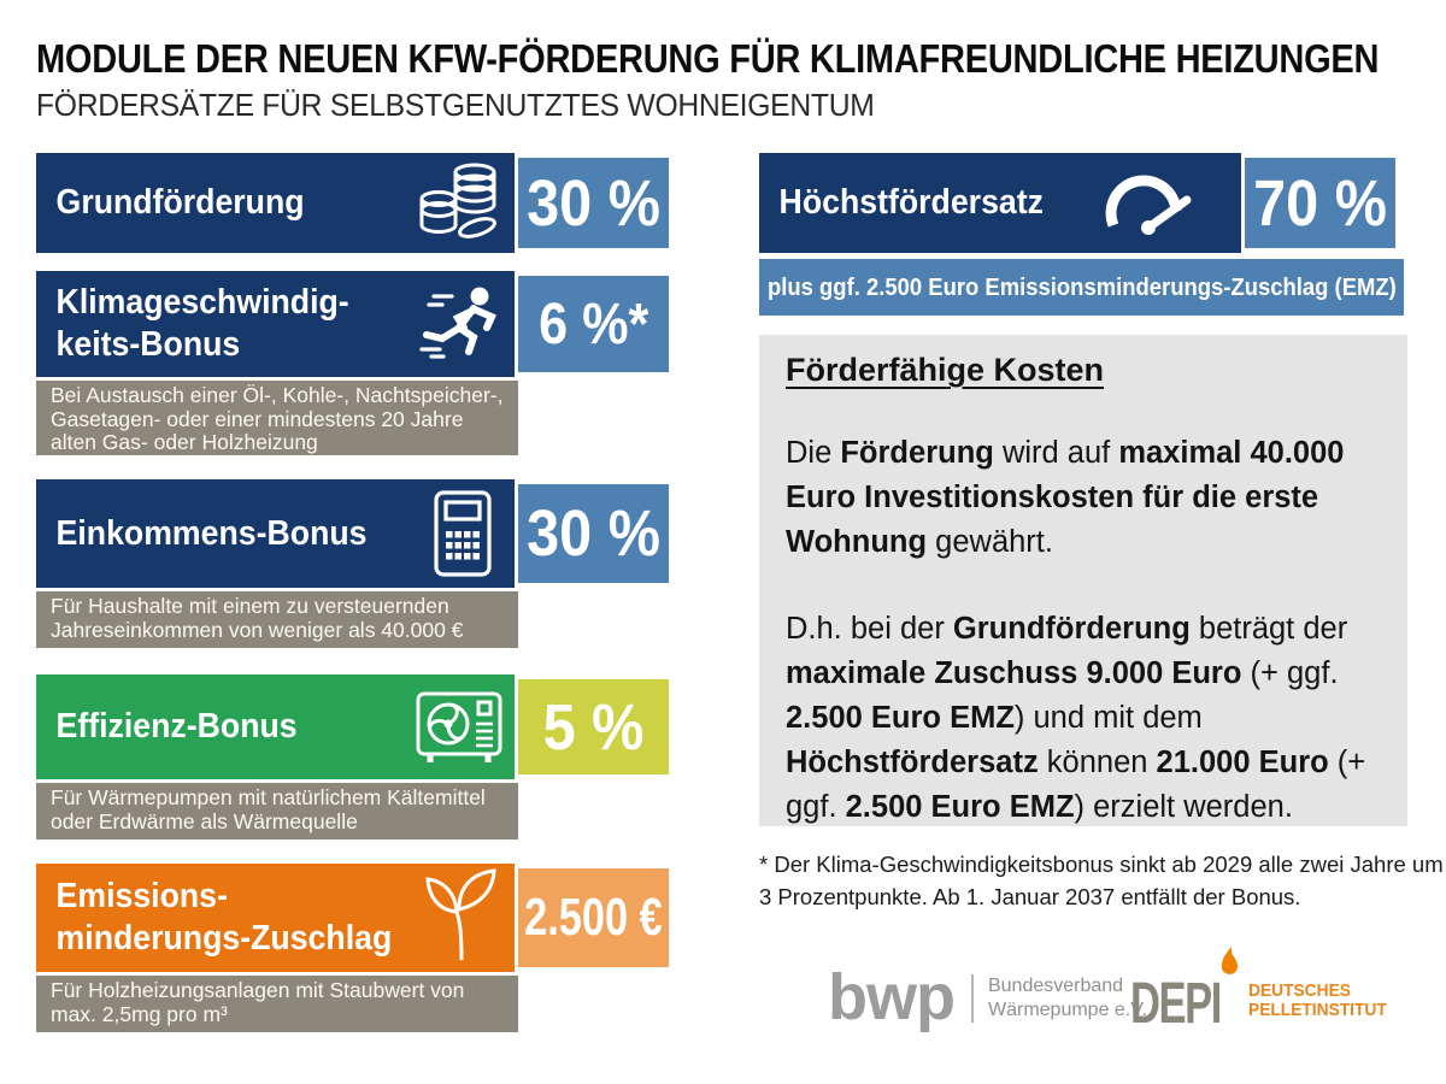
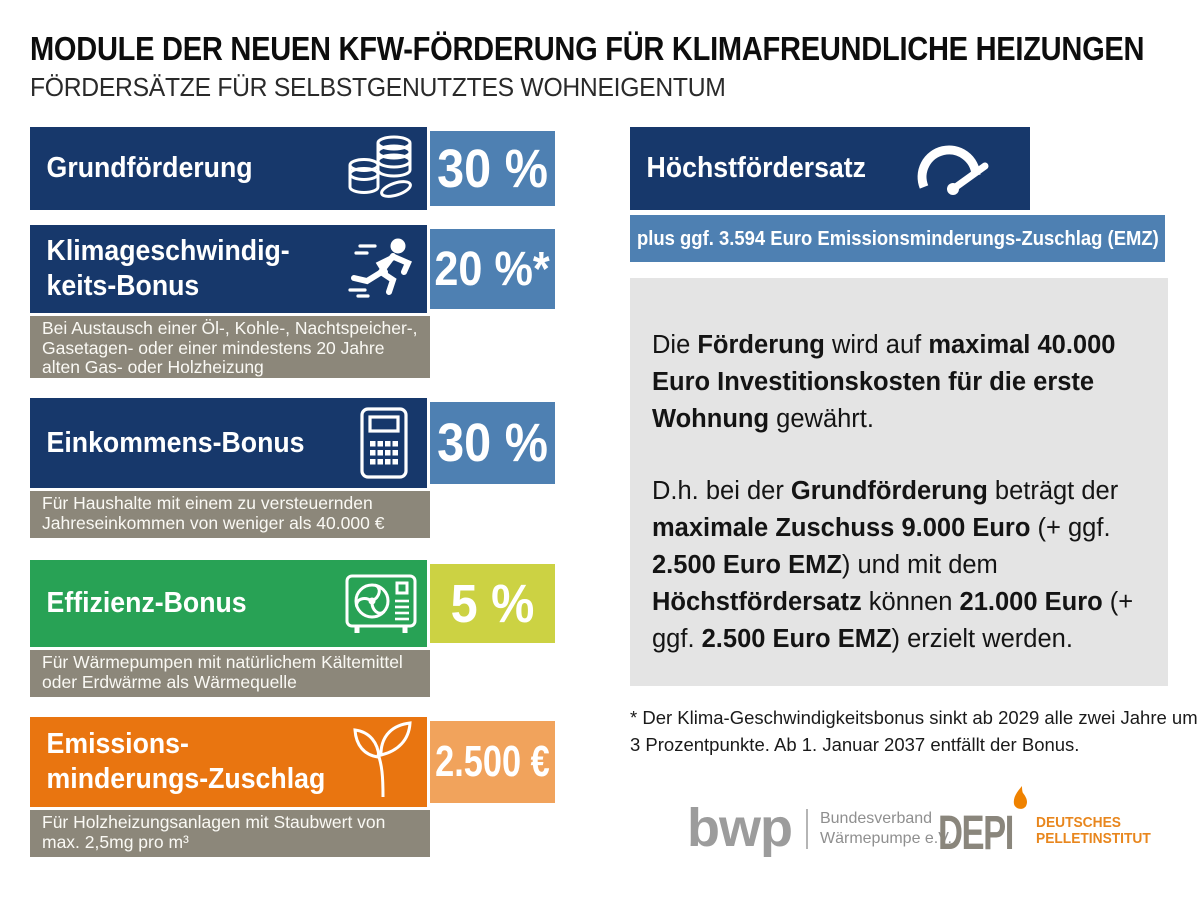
  MODULE DER NEUEN KFW-FÖRDERUNG FÜR KLIMAFREUNDLICHE HEIZUNGEN
  FÖRDERSÄTZE FÜR SELBSTGENUTZTES WOHNEIGENTUM
  Grundförderung
  30 %
  Klimageschwindig-
  keits-Bonus
- 6 %*
+ 20 %*
  Bei Austausch einer Öl-, Kohle-, Nachtspeicher-, Gasetagen- oder einer mindestens 20 Jahre alten Gas- oder Holzheizung
  Einkommens-Bonus
  30 %
  Für Haushalte mit einem zu versteuernden Jahreseinkommen von weniger als 40.000 €
  Effizienz-Bonus
  5 %
  Für Wärmepumpen mit natürlichem Kältemittel oder Erdwärme als Wärmequelle
  Emissions-
  minderungs-Zuschlag
  2.500 €
  Für Holzheizungsanlagen mit Staubwert von max. 2,5mg pro m³
  Höchstfördersatz
- 70 %
- plus ggf. 2.500 Euro Emissionsminderungs-Zuschlag (EMZ)
+ plus ggf. 3.594 Euro Emissionsminderungs-Zuschlag (EMZ)
- Förderfähige Kosten
  Die Förderung wird auf maximal 40.000 Euro Investitionskosten für die erste Wohnung gewährt.
  D.h. bei der Grundförderung beträgt der maximale Zuschuss 9.000 Euro (+ ggf. 2.500 Euro EMZ) und mit dem Höchstfördersatz können 21.000 Euro (+ ggf. 2.500 Euro EMZ) erzielt werden.
  * Der Klima-Geschwindigkeitsbonus sinkt ab 2029 alle zwei Jahre um 3 Prozentpunkte. Ab 1. Januar 2037 entfällt der Bonus.
  bwp
  Bundesverband
  Wärmepumpe e.V.
  DEPI
  DEUTSCHES
  PELLETINSTITUT
